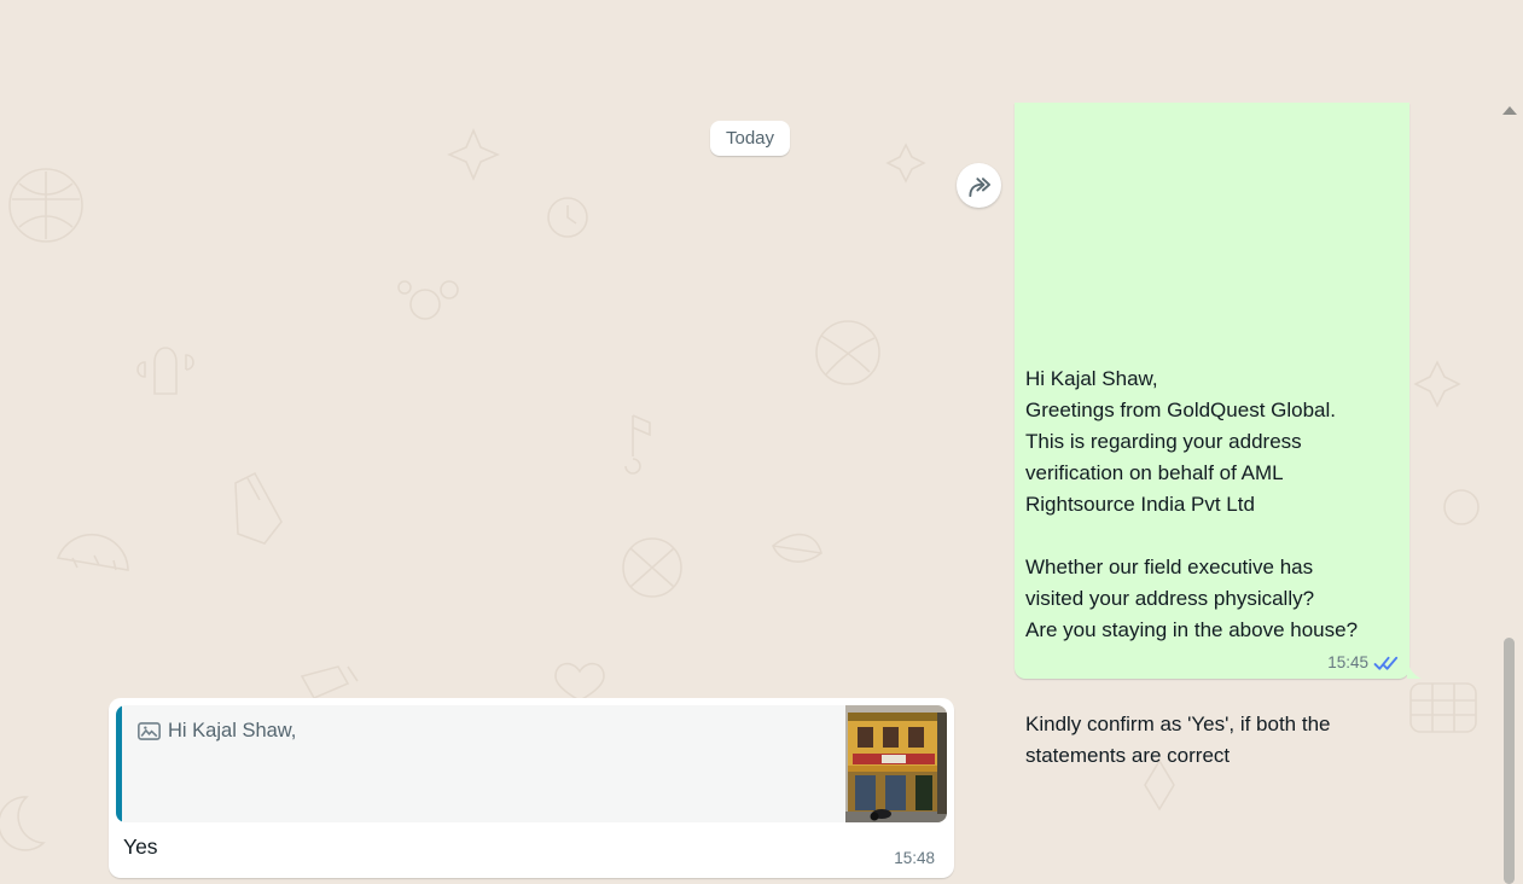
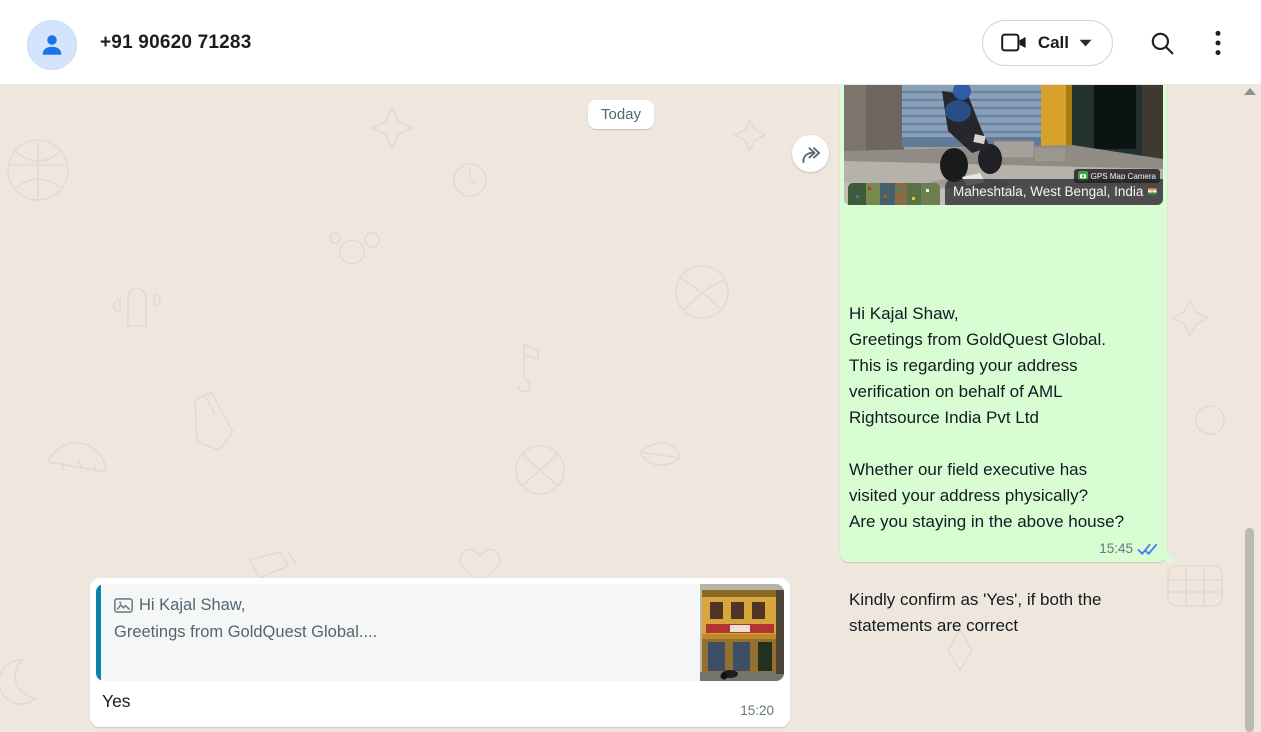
+ +91 90620 71283
+ Call
  Today
+ GPS Map Camera
+ Maheshtala, West Bengal, India
  Hi Kajal Shaw,
  Greetings from GoldQuest Global.
  This is regarding your address
  verification on behalf of AML
  Rightsource India Pvt Ltd
  Whether our field executive has
  visited your address physically?
  Are you staying in the above house?
  Kindly confirm as 'Yes', if both the
  statements are correct
  15:45
  Hi Kajal Shaw,
+ Greetings from GoldQuest Global....
  Yes
- 15:48
+ 15:20
